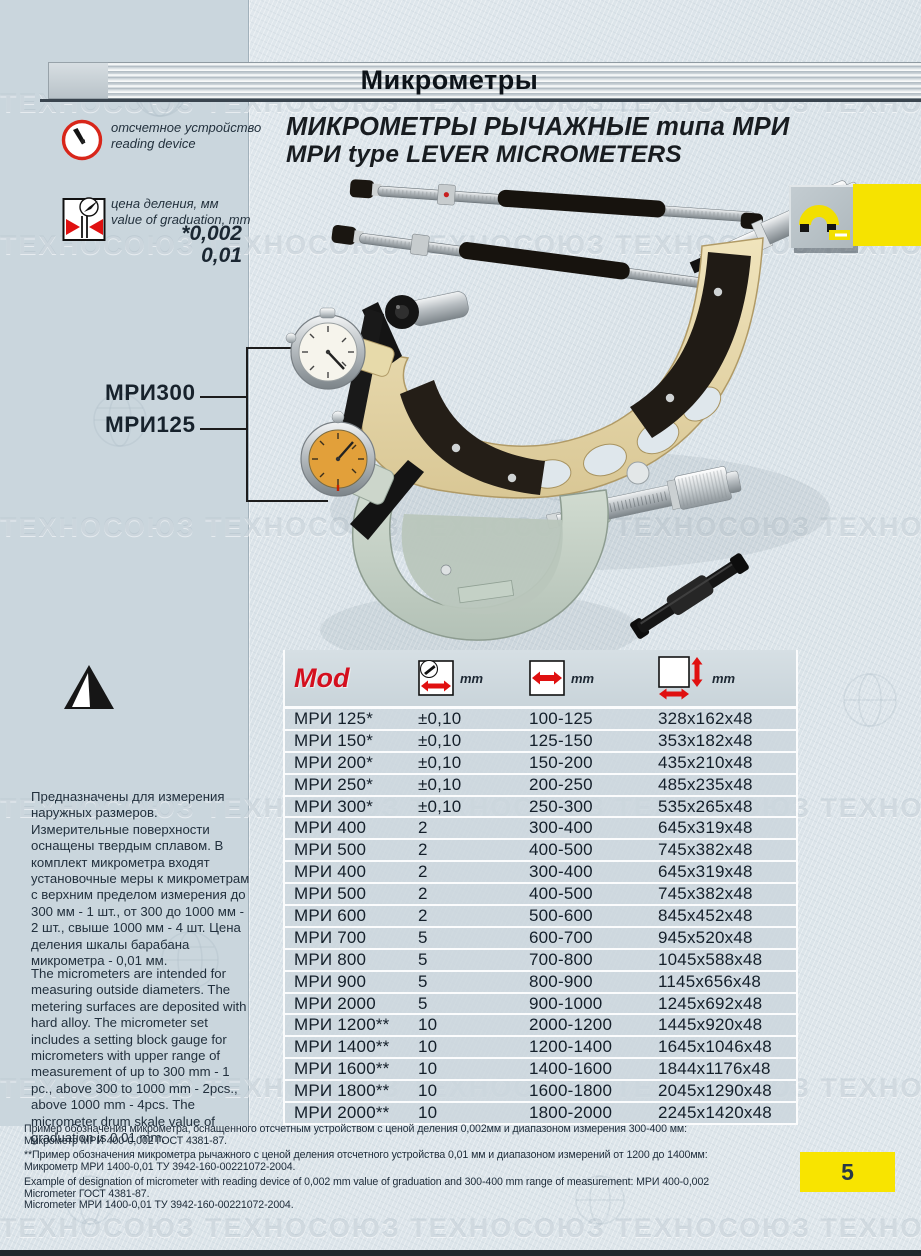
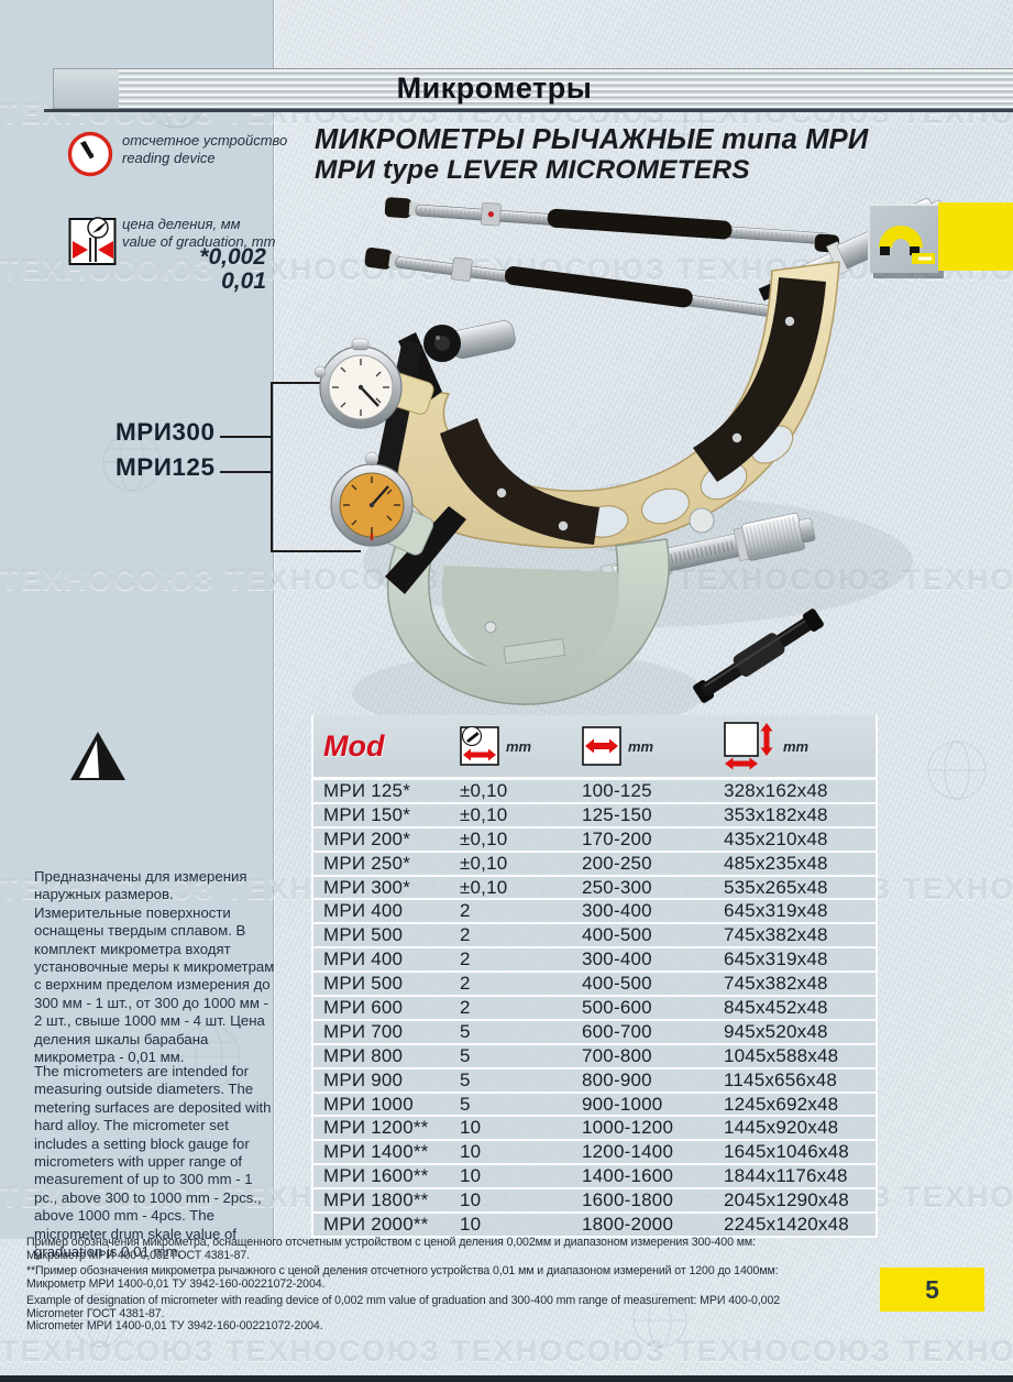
  ТЕХНОСОЮЗ ТЕХНОСОЮЗ ТЕХНОСОЮЗ ТЕХНОСОЮЗ ТЕХНО
  ТЕХНОСОЮЗ ТЕХНОСОЮЗ ТЕХНОСОЮЗ ТЕХНОСОЮЗ ТЕХНО
  ТЕХНОСОЮЗ ТЕХНОСОЮЗ ТЕХНОСОЮЗ ТЕХНОСОЮЗ ТЕХНО
  ТЕХНОСОЮЗ ТЕХНОСОЮЗ ТЕХНОСОЮЗ ТЕХНОСОЮЗ ТЕХНО
  Микрометры
  отсчетное устройство
  reading device
  цена деления, мм
  value of graduation, mm
  *0,002
  0,01
  МРИ300
  МРИ125
  МИКРОМЕТРЫ РЫЧАЖНЫЕ типа МРИ
  МРИ type LEVER MICROMETERS
  Предназначены для измерения наружных размеров. Измерительные поверхности оснащены твердым сплавом. В комплект микрометра входят установочные меры к микрометрам с верхним пределом измерения до 300 мм - 1 шт., от 300 до 1000 мм - 2 шт., свыше 1000 мм - 4 шт. Цена деления шкалы барабана микрометра - 0,01 мм.
  The micrometers are intended for measuring outside diameters. The metering surfaces are deposited with hard alloy. The micrometer set includes a setting block gauge for micrometers with upper range of measurement of up to 300 mm - 1 pc., above 300 to 1000 mm - 2pcs., above 1000 mm - 4pcs. The micrometer drum skale value of graduation is 0.01 mm.
  Mod
  mm
  mm
  mm
  МРИ 125*
  ±0,10
  100-125
  328x162x48
  МРИ 150*
  ±0,10
  125-150
  353x182x48
  МРИ 200*
  ±0,10
- 150-200
+ 170-200
  435x210x48
  МРИ 250*
  ±0,10
  200-250
  485x235x48
  МРИ 300*
  ±0,10
  250-300
  535x265x48
  МРИ 400
  2
  300-400
  645x319x48
  МРИ 500
  2
  400-500
  745x382x48
  МРИ 400
  2
  300-400
  645x319x48
  МРИ 500
  2
  400-500
  745x382x48
  МРИ 600
  2
  500-600
  845x452x48
  МРИ 700
  5
  600-700
  945x520x48
  МРИ 800
  5
  700-800
  1045x588x48
  МРИ 900
  5
  800-900
  1145x656x48
- МРИ 2000
+ МРИ 1000
  5
  900-1000
  1245x692x48
  МРИ 1200**
  10
- 2000-1200
+ 1000-1200
  1445x920x48
  МРИ 1400**
  10
  1200-1400
  1645x1046x48
  МРИ 1600**
  10
  1400-1600
  1844x1176x48
  МРИ 1800**
  10
  1600-1800
  2045x1290x48
  МРИ 2000**
  10
  1800-2000
  2245x1420x48
  Пример обозначения микрометра, оснащенного отсчетным устройством с ценой деления 0,002мм и диапазоном измерения 300-400 мм:
  Микрометр МРИ 400-0,002 ГОСТ 4381-87.
  **Пример обозначения микрометра рычажного с ценой деления отсчетного устройства 0,01 мм и диапазоном измерений от 1200 до 1400мм:
  Микрометр МРИ 1400-0,01 ТУ 3942-160-00221072-2004.
  Example of designation of micrometer with reading device of 0,002 mm value of graduation and 300-400 mm range of measurement: МРИ 400-0,002
  Micrometer ГОСТ 4381-87.
  Micrometer МРИ 1400-0,01 ТУ 3942-160-00221072-2004.
  5
